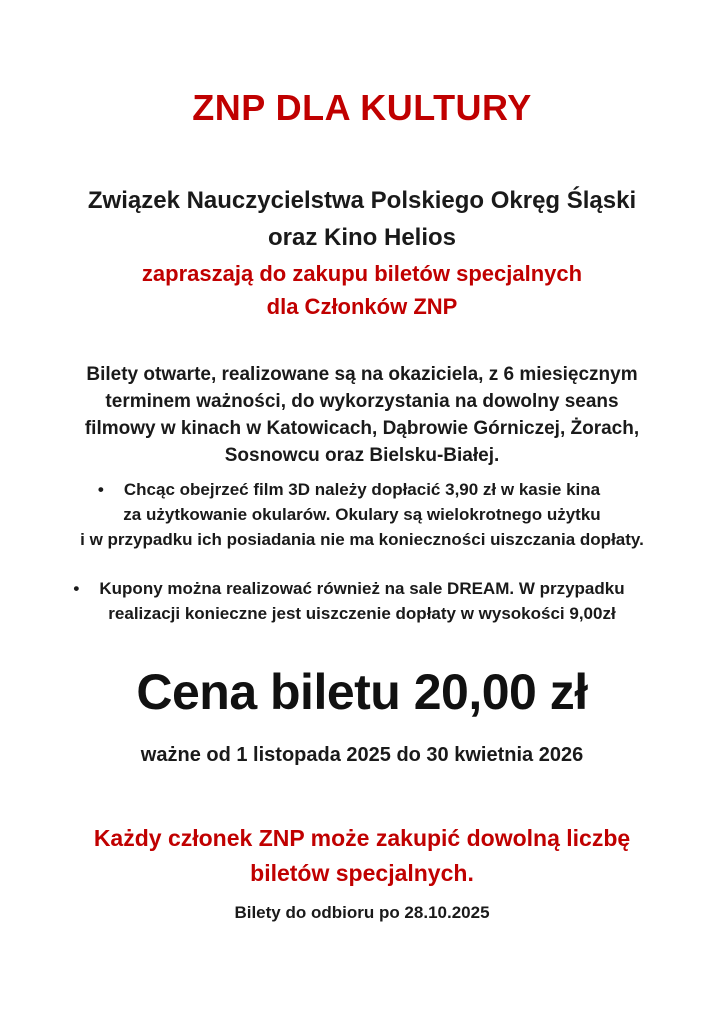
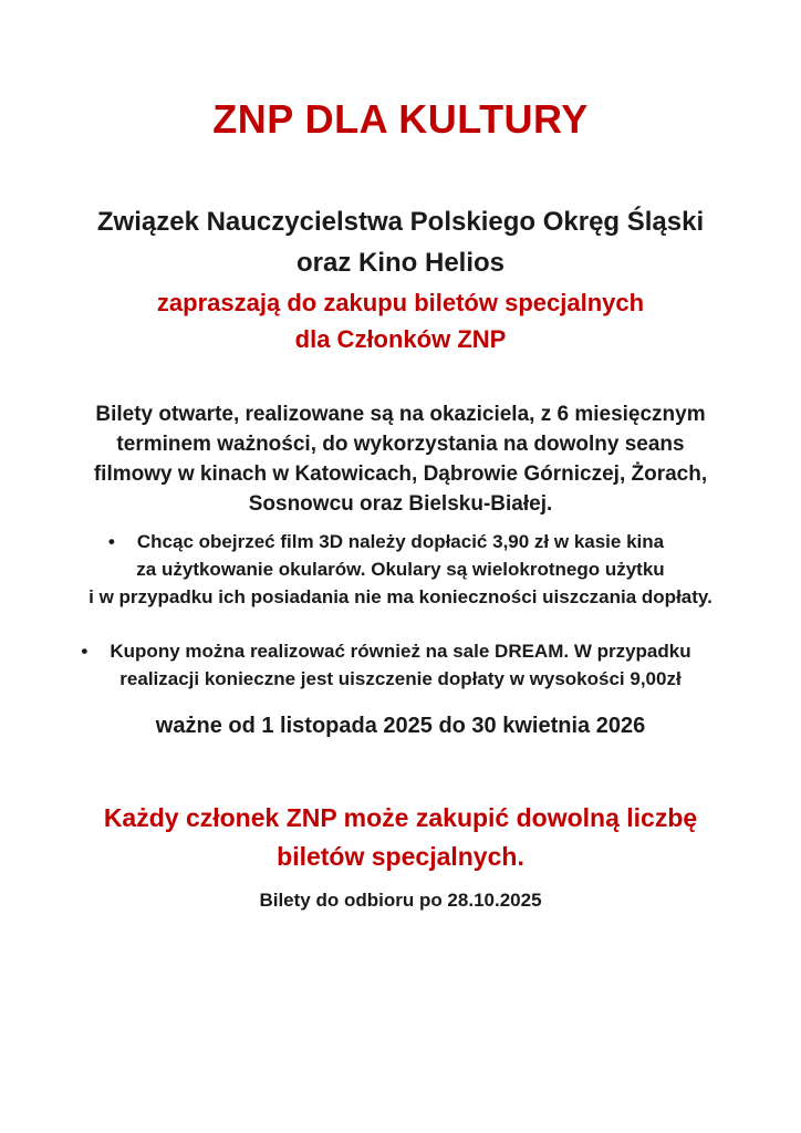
  ZNP DLA KULTURY
  Związek Nauczycielstwa Polskiego Okręg Śląski
  oraz Kino Helios
  zapraszają do zakupu biletów specjalnych
  dla Członków ZNP
  Bilety otwarte, realizowane są na okaziciela, z 6 miesięcznym
  terminem ważności, do wykorzystania na dowolny seans
  filmowy w kinach w Katowicach, Dąbrowie Górniczej, Żorach,
  Sosnowcu oraz Bielsku-Białej.
  • Chcąc obejrzeć film 3D należy dopłacić 3,90 zł w kasie kina
  za użytkowanie okularów. Okulary są wielokrotnego użytku
  i w przypadku ich posiadania nie ma konieczności uiszczania dopłaty.
  • Kupony można realizować również na sale DREAM. W przypadku
  realizacji konieczne jest uiszczenie dopłaty w wysokości 9,00zł
- Cena biletu 20,00 zł
  ważne od 1 listopada 2025 do 30 kwietnia 2026
  Każdy członek ZNP może zakupić dowolną liczbę
  biletów specjalnych.
  Bilety do odbioru po 28.10.2025
